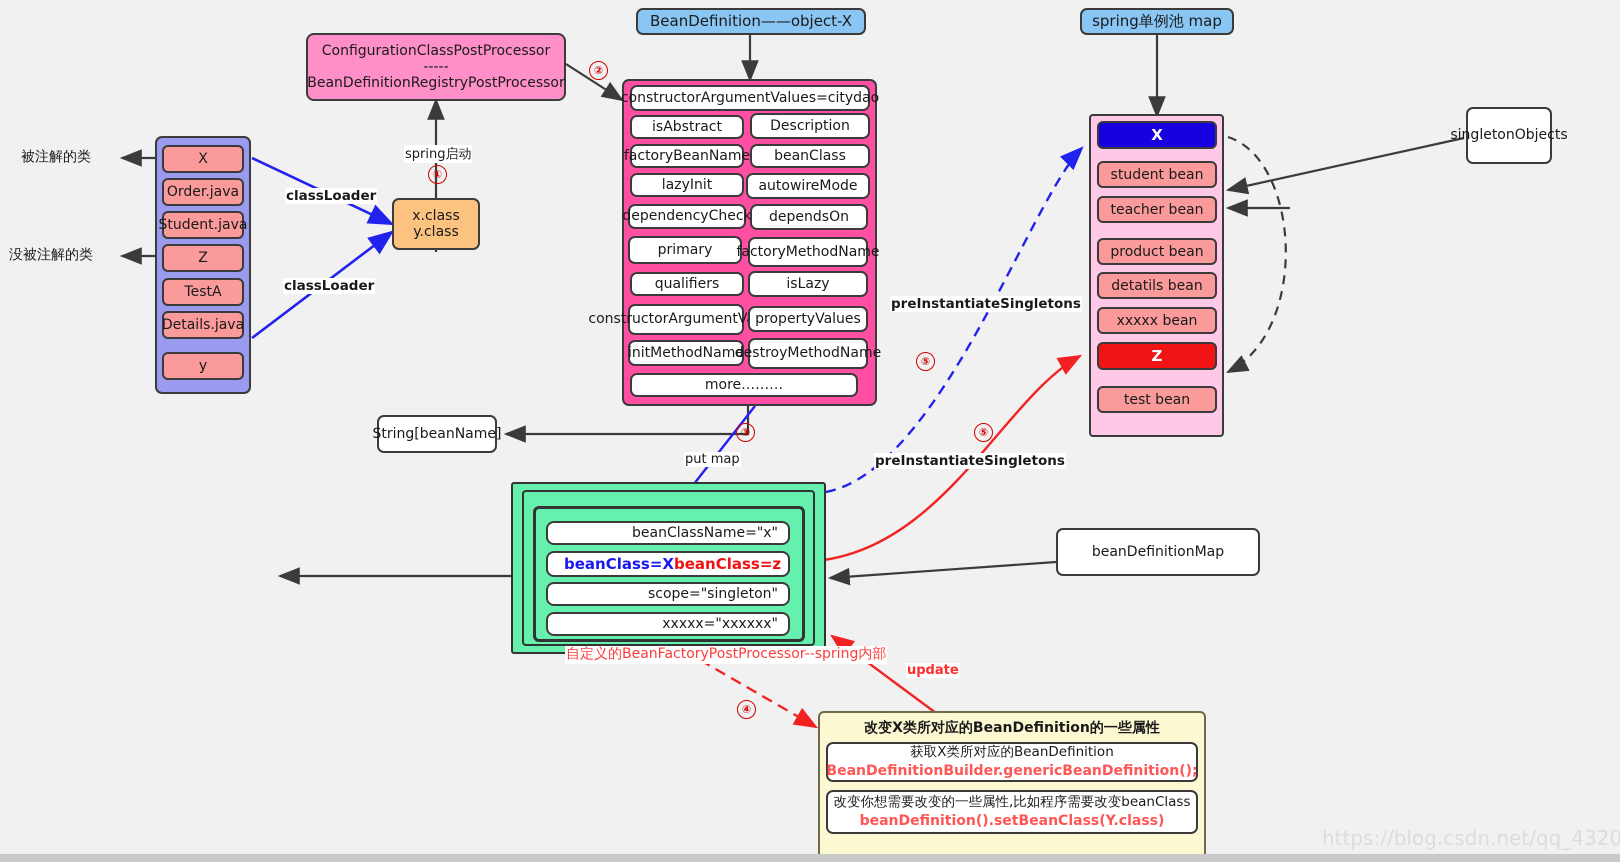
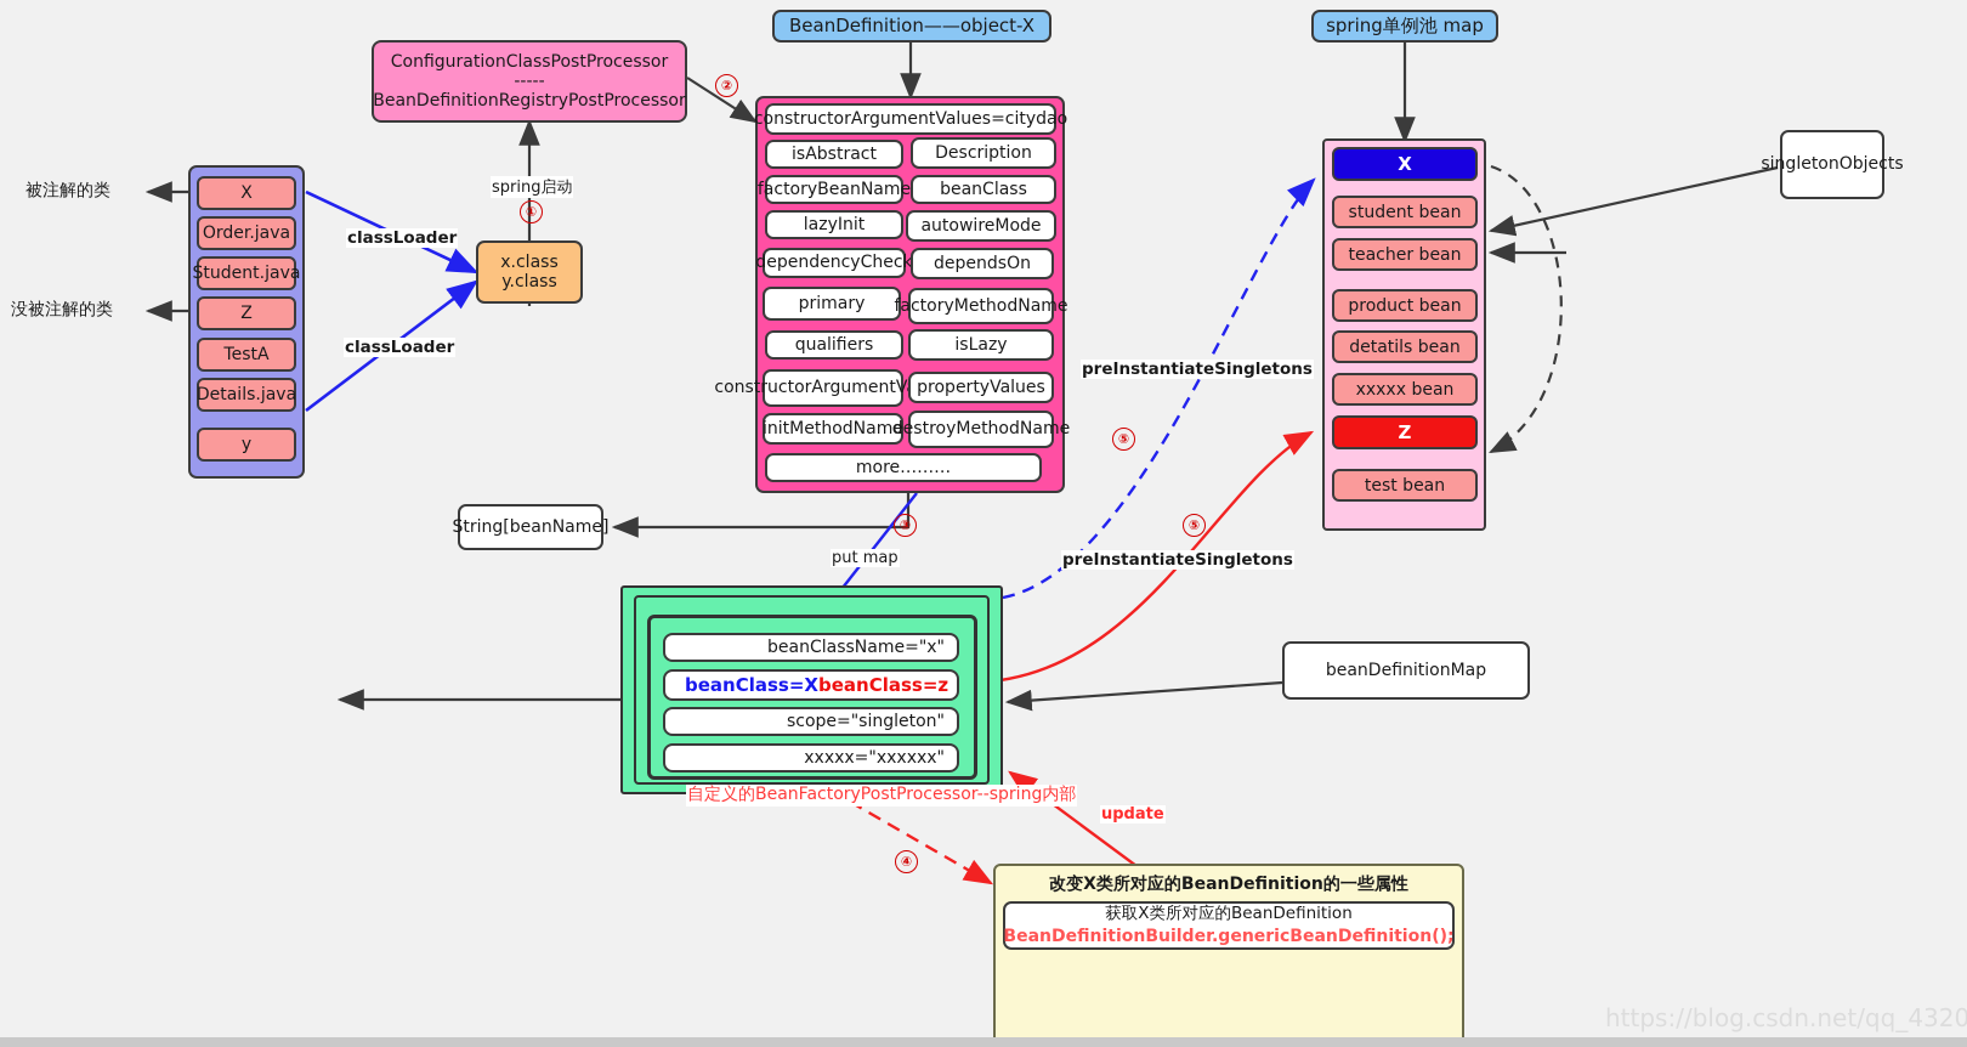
  被注解的类
  没被注解的类
  X
  Order.java
  Student.java
  Z
  TestA
  Details.java
  y
  classLoader
  classLoader
  x.class
  y.class
  spring启动
  ①
  ConfigurationClassPostProcessor
  -----BeanDefinitionRegistryPostProcessor
  ②
  BeanDefinition——object-X
  constructorArgumentValues=citydao
  isAbstract
  Description
  factoryBeanName
  beanClass
  lazyInit
  autowireMode
  dependencyCheck
  dependsOn
  primary
  factoryMethodName
  qualifiers
  isLazy
  constructorArgumentV
  propertyValues
  initMethodName
  destroyMethodName
  more………
  String[beanName]
  put map
  ③
  spring单例池 map
  X
  student bean
  teacher bean
  product bean
  detatils bean
  xxxxx bean
  Z
  test bean
  singletonObjects
  preInstantiateSingletons
  ⑤
  preInstantiateSingletons
  ⑤
  beanClassName="x"
  beanClass=X
  beanClass=z
  scope="singleton"
  xxxxx="xxxxxx"
  自定义的BeanFactoryPostProcessor--spring内部
  beanDefinitionMap
  ④
  update
  改变X类所对应的BeanDefinition的一些属性
  获取X类所对应的BeanDefinition
  BeanDefinitionBuilder.genericBeanDefinition();
- 改变你想需要改变的一些属性,比如程序需要改变beanClass
- beanDefinition().setBeanClass(Y.class)
